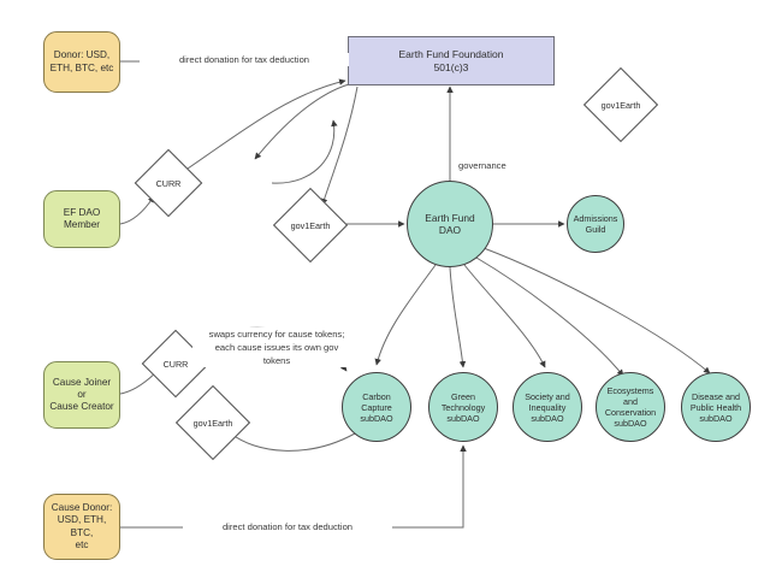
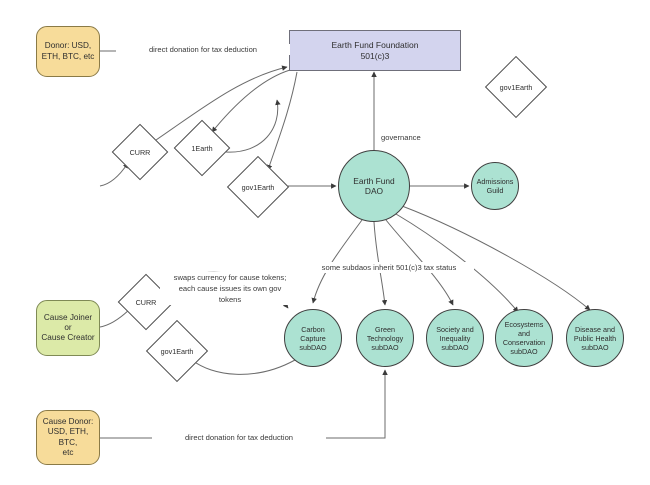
  Donor: USD,
  ETH, BTC, etc
- EF DAO
- Member
  Cause Joiner or
  Cause Creator
  Cause Donor:
  USD, ETH, BTC,
  etc
  Earth Fund Foundation
  501(c)3
  Earth Fund
  DAO
  Admissions
  Guild
  CURR
+ 1Earth
  gov1Earth
  gov1Earth
  CURR
  gov1Earth
  Carbon
  Capture
  subDAO
  Green
  Technology
  subDAO
  Society and
  Inequality
  subDAO
  Ecosystems
  and
  Conservation
  subDAO
  Disease and
  Public Health
  subDAO
  direct donation for tax deduction
  governance
  swaps currency for cause tokens;
  each cause issues its own gov
  tokens
+ some subdaos inherit 501(c)3 tax status
  direct donation for tax deduction
